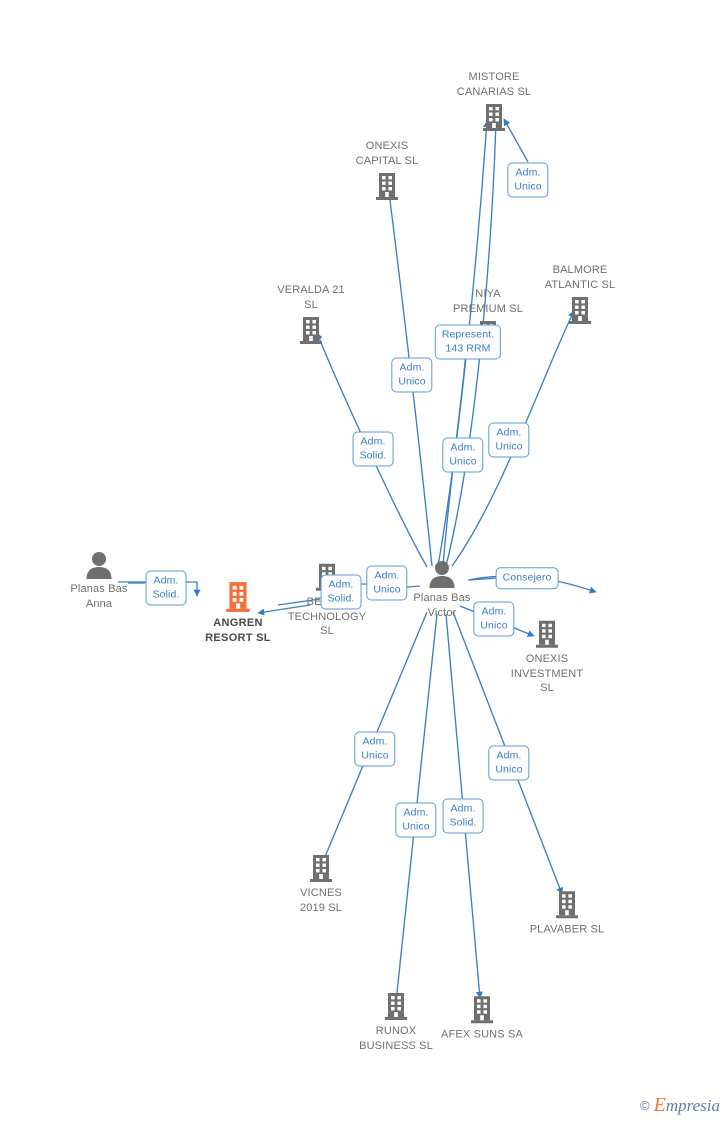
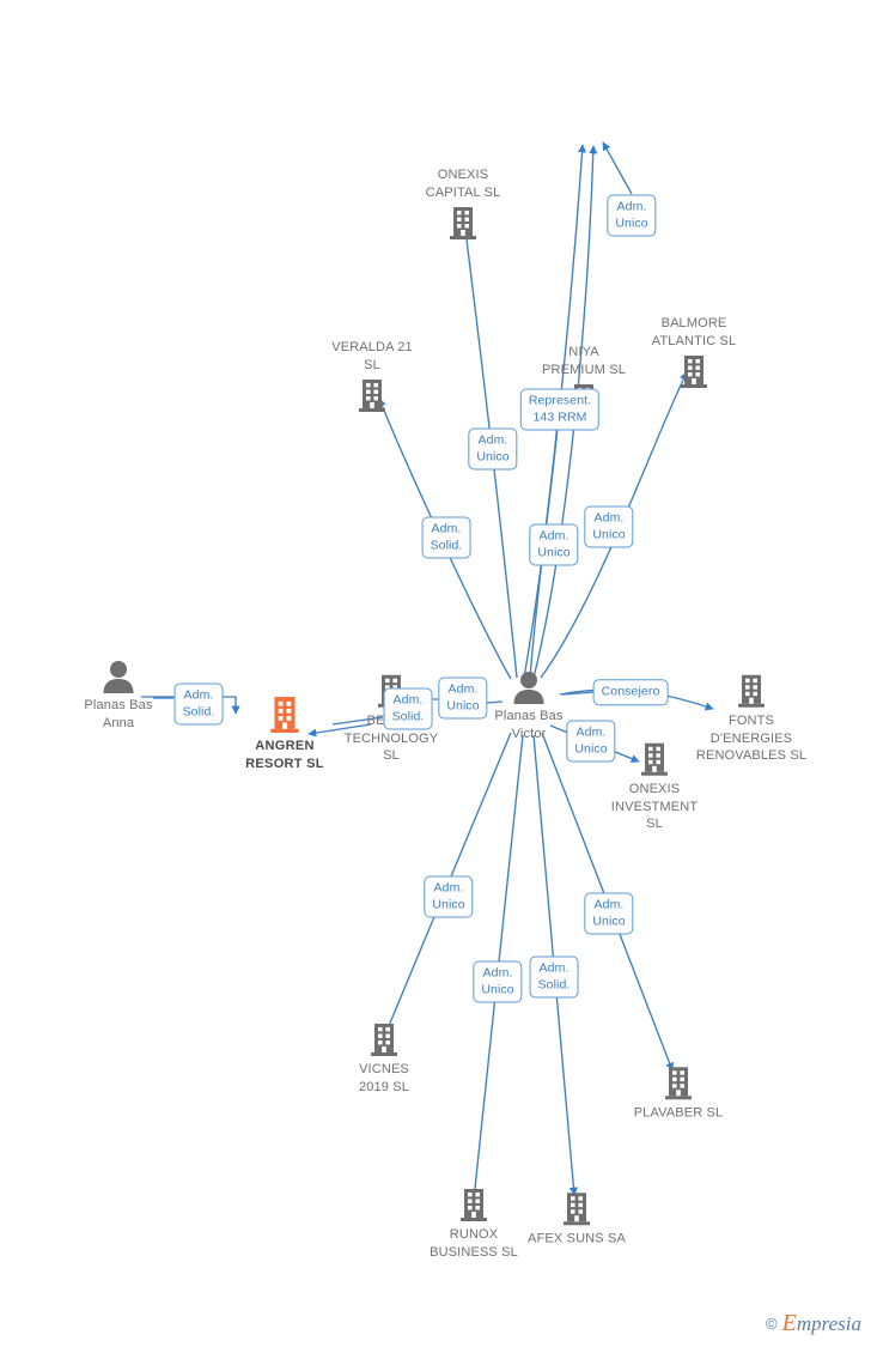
- MISTORE
- CANARIAS SL
  ONEXIS
  CAPITAL SL
  BALMORE
  ATLANTIC SL
  VERALDA 21
  SL
  NIYA
  PREMIUM SL
  Planas Bas
  Anna
  ANGREN
  RESORT SL
  TECHNOLOGY
  SL
  Planas Bas
  Victor
+ FONTS
+ D'ENERGIES
+ RENOVABLES SL
  ONEXIS
  INVESTMENT
  SL
  VICNES
  2019 SL
  PLAVABER SL
  RUNOX
  BUSINESS SL
  AFEX SUNS SA
  Adm.
  Unico
  Represent.
  143 RRM
  Adm.
  Unico
  Adm.
  Unico
  Adm.
  Solid.
  Adm.
  Unico
  Adm.
  Solid.
  Adm.
  Solid.
  Adm.
  Unico
  Consejero
  Adm.
  Unico
  Adm.
  Unico
  Adm.
  Unico
  Adm.
  Unico
  Adm.
  Solid.
  ©
  Empresia
